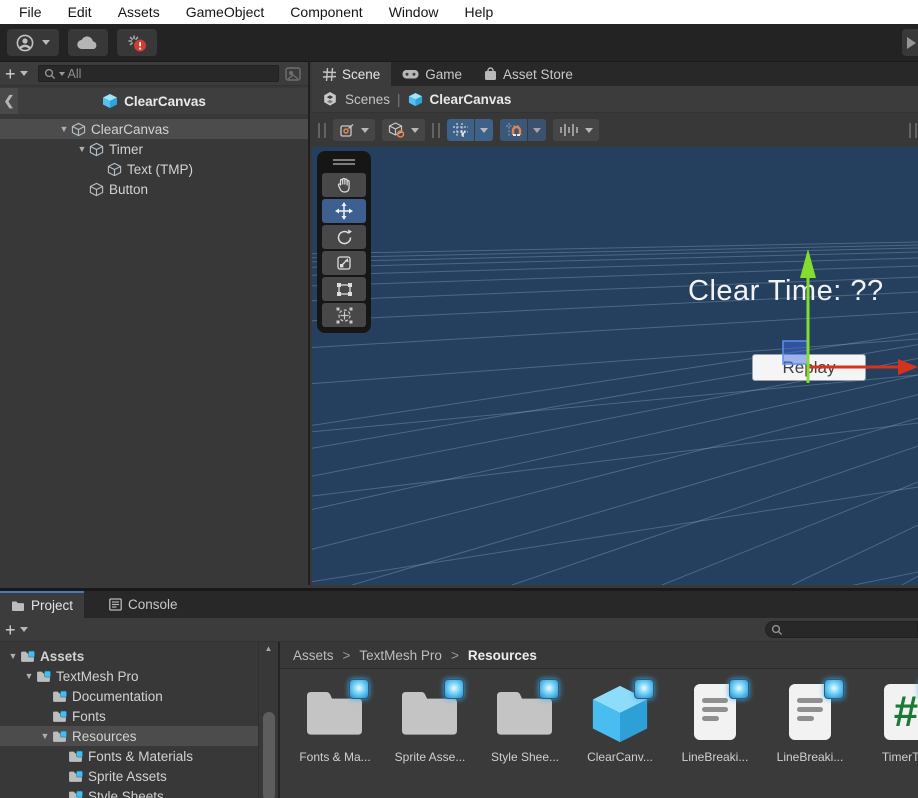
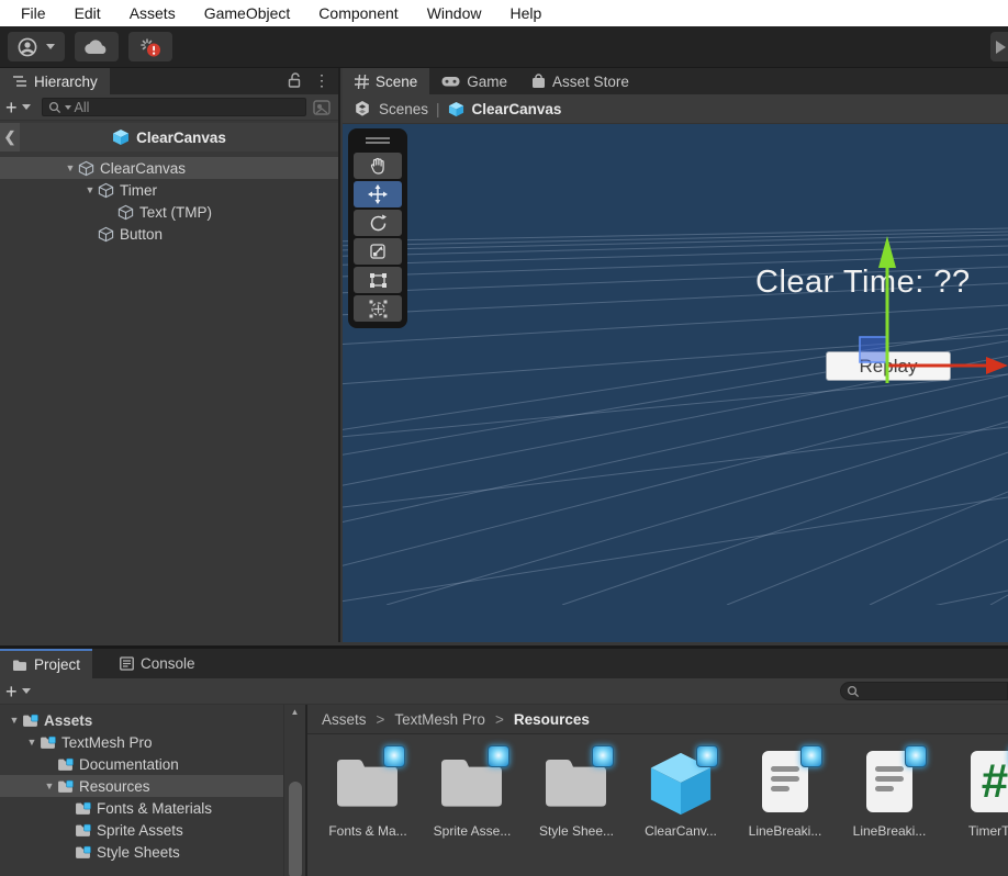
  File
  Edit
  Assets
  GameObject
  Component
  Window
  Help
+ Hierarchy
+ ⋮
  +
  All
  ❮
  ClearCanvas
  ▼
  ClearCanvas
  ▼
  Timer
  Text (TMP)
  Button
  Scene
  Game
  Asset Store
  Scenes
  |
  ClearCanvas
- Y
  Clear Time: ??
  Project
  Console
  +
  ▼
  Assets
  ▼
  TextMesh Pro
  Documentation
- Fonts
  ▼
  Resources
  Fonts & Materials
  Sprite Assets
  Style Sheets
  ▲
  Assets
  >
  TextMesh Pro
  >
  Resources
  Fonts & Ma...
  Sprite Asse...
  Style Shee...
  ClearCanv...
  LineBreaki...
  LineBreaki...
  #
